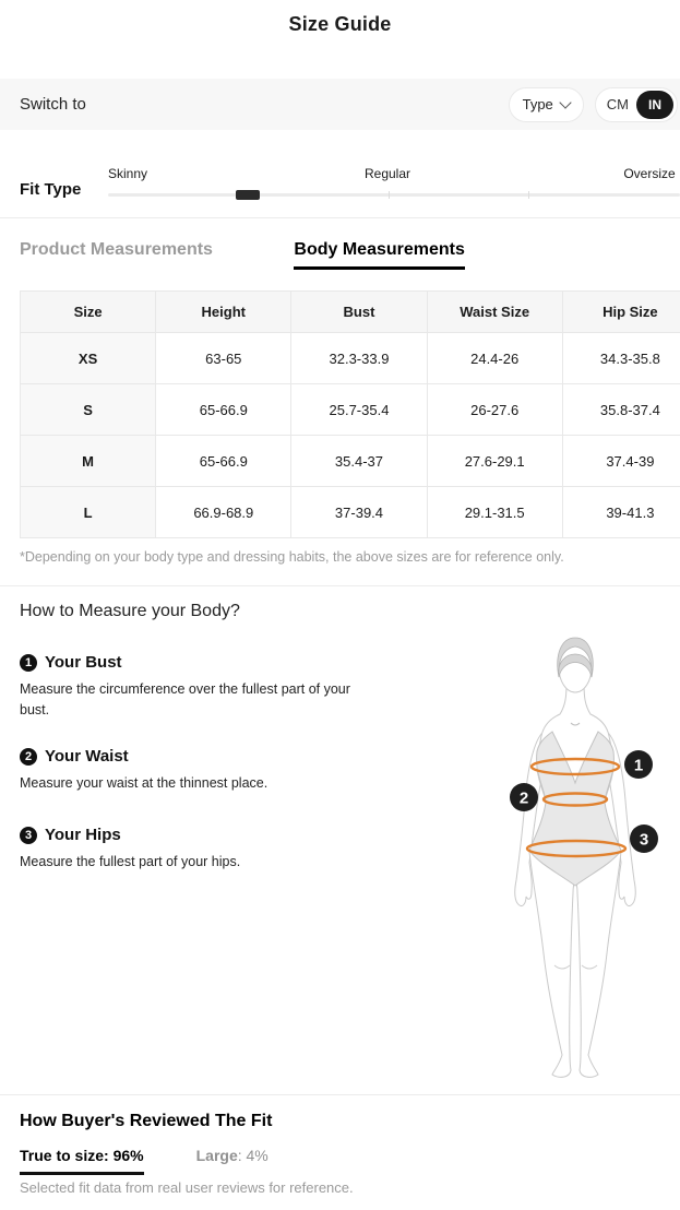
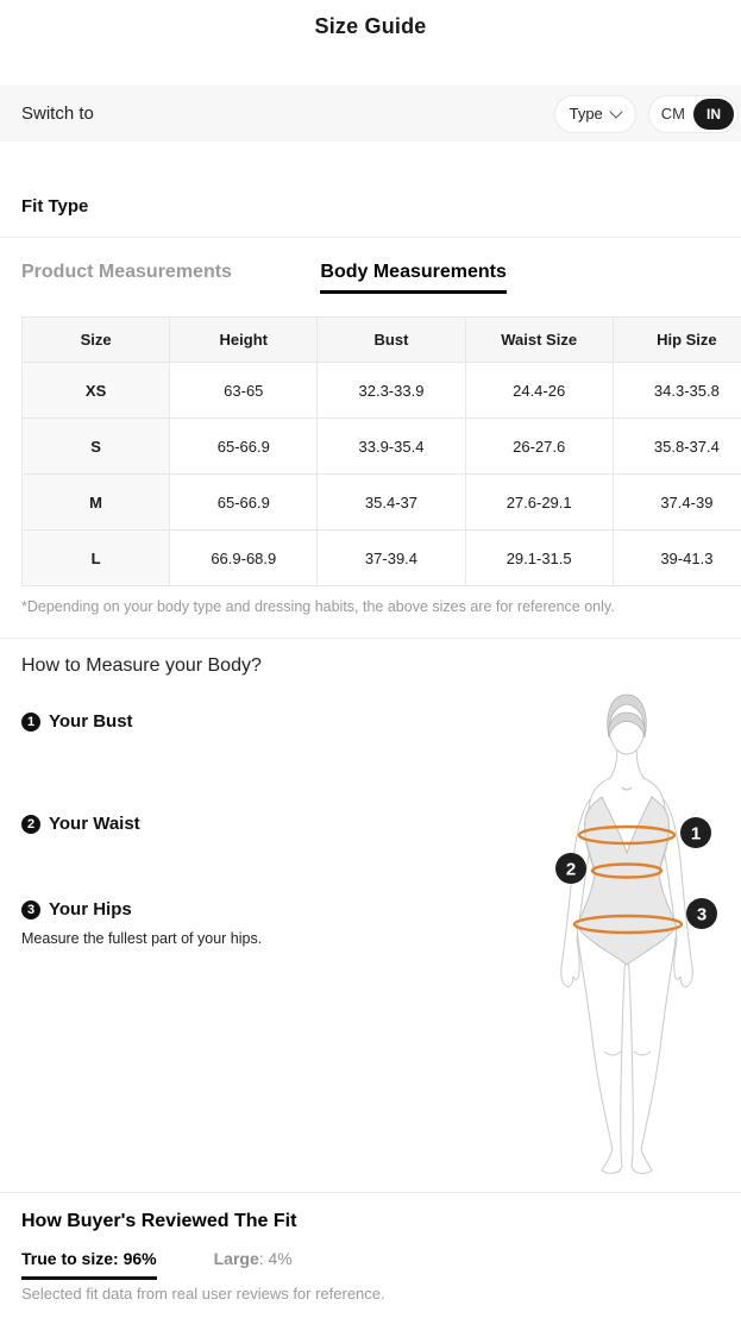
  Size Guide
  Switch to
  Type
  CM
  IN
  Fit Type
- Skinny
- Regular
- Oversize
  Product Measurements Body Measurements
  Size	Height	Bust	Waist Size	Hip Size
  XS	63-65	32.3-33.9	24.4-26	34.3-35.8
- S	65-66.9	25.7-35.4	26-27.6	35.8-37.4
+ S	65-66.9	33.9-35.4	26-27.6	35.8-37.4
  M	65-66.9	35.4-37	27.6-29.1	37.4-39
  L	66.9-68.9	37-39.4	29.1-31.5	39-41.3
  *Depending on your body type and dressing habits, the above sizes are for reference only.
  How to Measure your Body?
  1
  Your Bust
- Measure the circumference over the fullest part of your bust.
  2
  Your Waist
- Measure your waist at the thinnest place.
  3
  Your Hips
  Measure the fullest part of your hips.
  1
  2
  3
  How Buyer's Reviewed The Fit
  True to size: 96%
  Large: 4%
  Selected fit data from real user reviews for reference.
